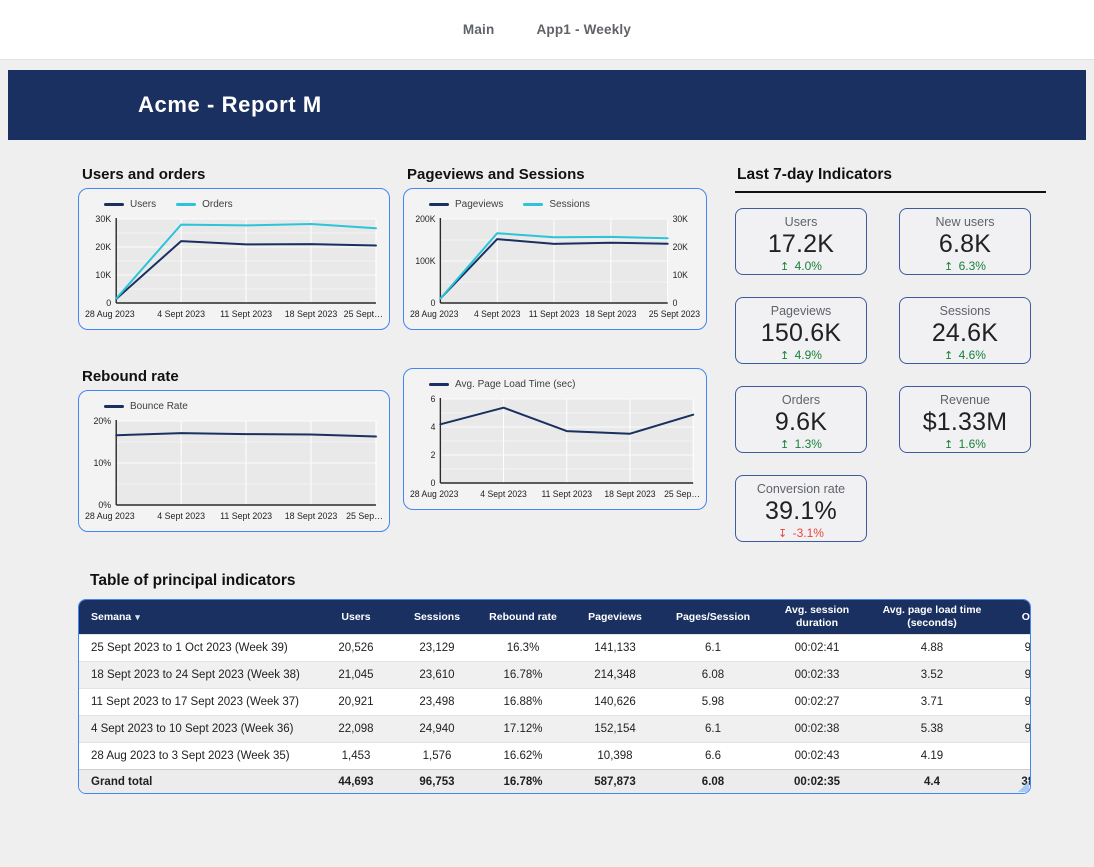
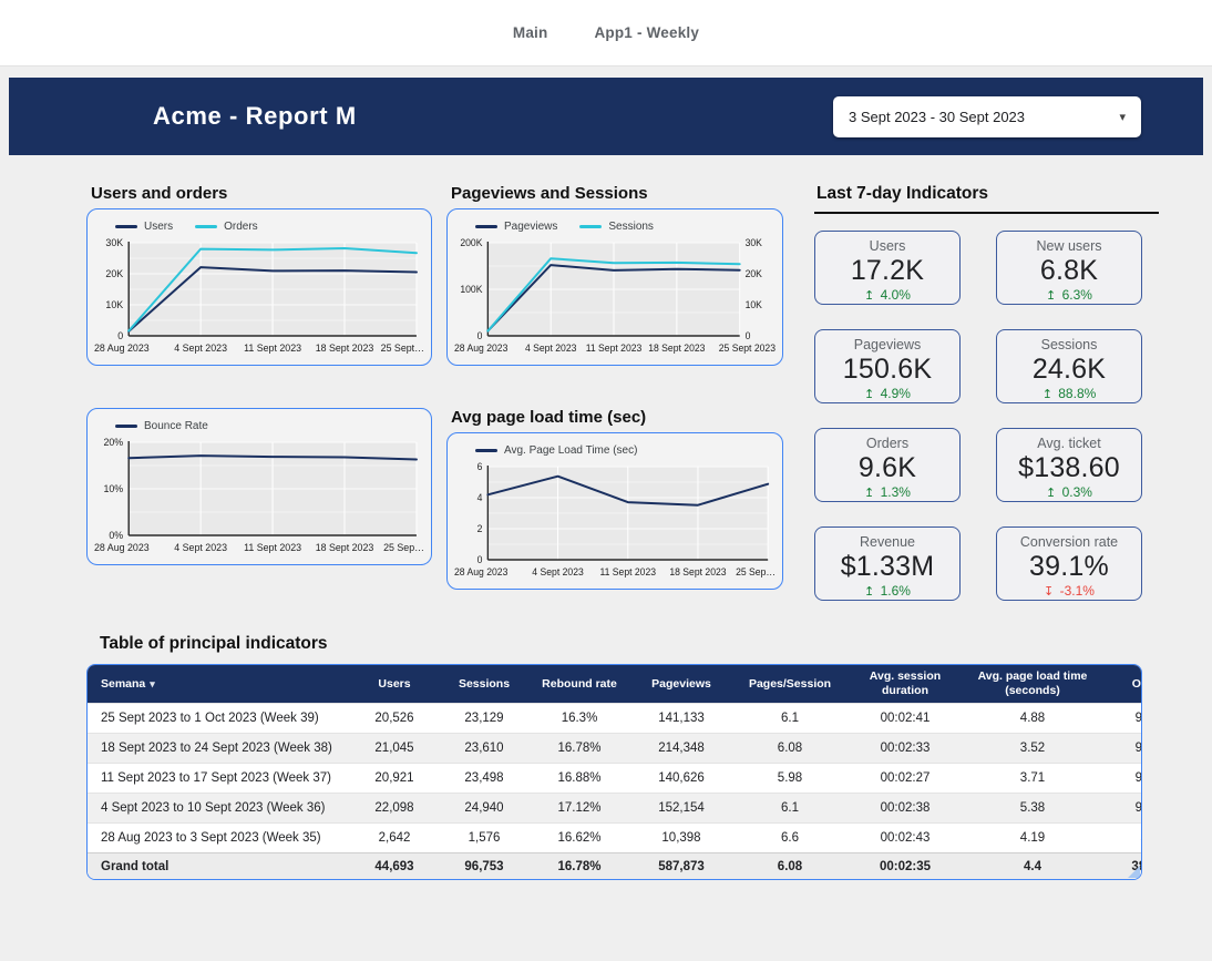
  Main
  App1 - Weekly
  Acme - Report M
+ 3 Sept 2023 - 30 Sept 2023
+ ▾
  Users and orders
  Users
  Orders
  0
  10K
  20K
  30K
  28 Aug 2023
  4 Sept 2023
  11 Sept 2023
  18 Sept 2023
  25 Sept…
  Pageviews and Sessions
  Pageviews
  Sessions
  0
  100K
  200K
  0
  10K
  20K
  30K
  28 Aug 2023
  4 Sept 2023
  11 Sept 2023
  18 Sept 2023
  25 Sept 2023
- Rebound rate
  Bounce Rate
  0%
  10%
  20%
  28 Aug 2023
  4 Sept 2023
  11 Sept 2023
  18 Sept 2023
  25 Sep…
+ Avg page load time (sec)
  Avg. Page Load Time (sec)
  0
  2
  4
  6
  28 Aug 2023
  4 Sept 2023
  11 Sept 2023
  18 Sept 2023
  25 Sep…
  Last 7-day Indicators
  Users
  17.2K
  ↥ 4.0%
  New users
  6.8K
  ↥ 6.3%
  Pageviews
  150.6K
  ↥ 4.9%
  Sessions
  24.6K
- ↥ 4.6%
+ ↥ 88.8%
  Orders
  9.6K
  ↥ 1.3%
+ Avg. ticket
+ $138.60
+ ↥ 0.3%
  Revenue
  $1.33M
  ↥ 1.6%
  Conversion rate
  39.1%
  ↧ -3.1%
  Table of principal indicators
  Semana ▾	Users	Sessions	Rebound rate	Pageviews	Pages/Session	Avg. session duration	Avg. page load time (seconds)	O
  25 Sept 2023 to 1 Oct 2023 (Week 39)	20,526	23,129	16.3%	141,133	6.1	00:02:41	4.88	9
  18 Sept 2023 to 24 Sept 2023 (Week 38)	21,045	23,610	16.78%	214,348	6.08	00:02:33	3.52	9
  11 Sept 2023 to 17 Sept 2023 (Week 37)	20,921	23,498	16.88%	140,626	5.98	00:02:27	3.71	9
  4 Sept 2023 to 10 Sept 2023 (Week 36)	22,098	24,940	17.12%	152,154	6.1	00:02:38	5.38	9
- 28 Aug 2023 to 3 Sept 2023 (Week 35)	1,453	1,576	16.62%	10,398	6.6	00:02:43	4.19
+ 28 Aug 2023 to 3 Sept 2023 (Week 35)	2,642	1,576	16.62%	10,398	6.6	00:02:43	4.19
  Grand total	44,693	96,753	16.78%	587,873	6.08	00:02:35	4.4	3
